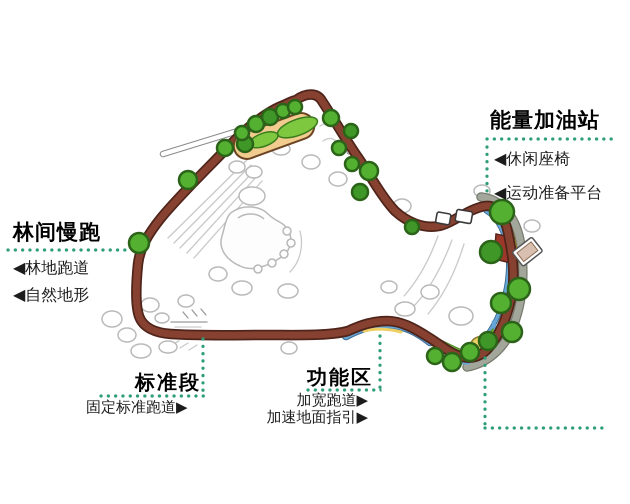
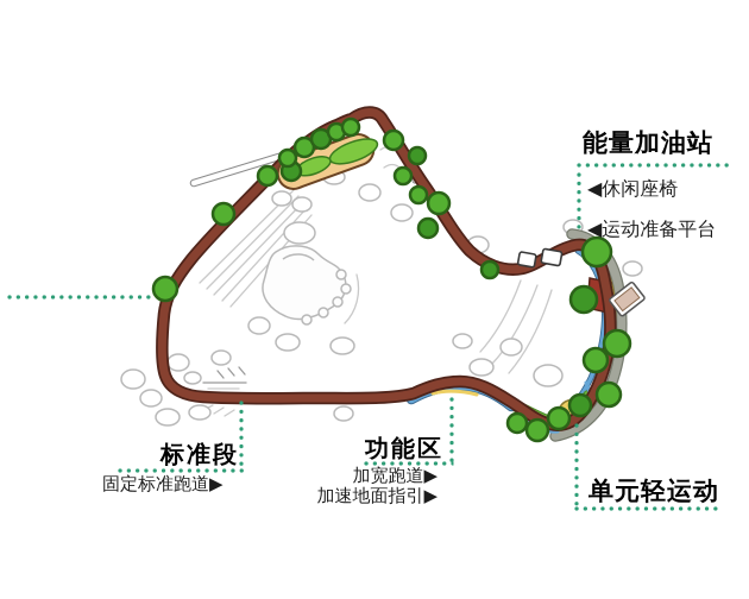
  能量加油站
  ◀休闲座椅
  ◀运动准备平台
- 林间慢跑
- ◀林地跑道
- ◀自然地形
  标准段
  固定标准跑道▶
  功能区
  加宽跑道▶
  加速地面指引▶
+ 单元轻运动
